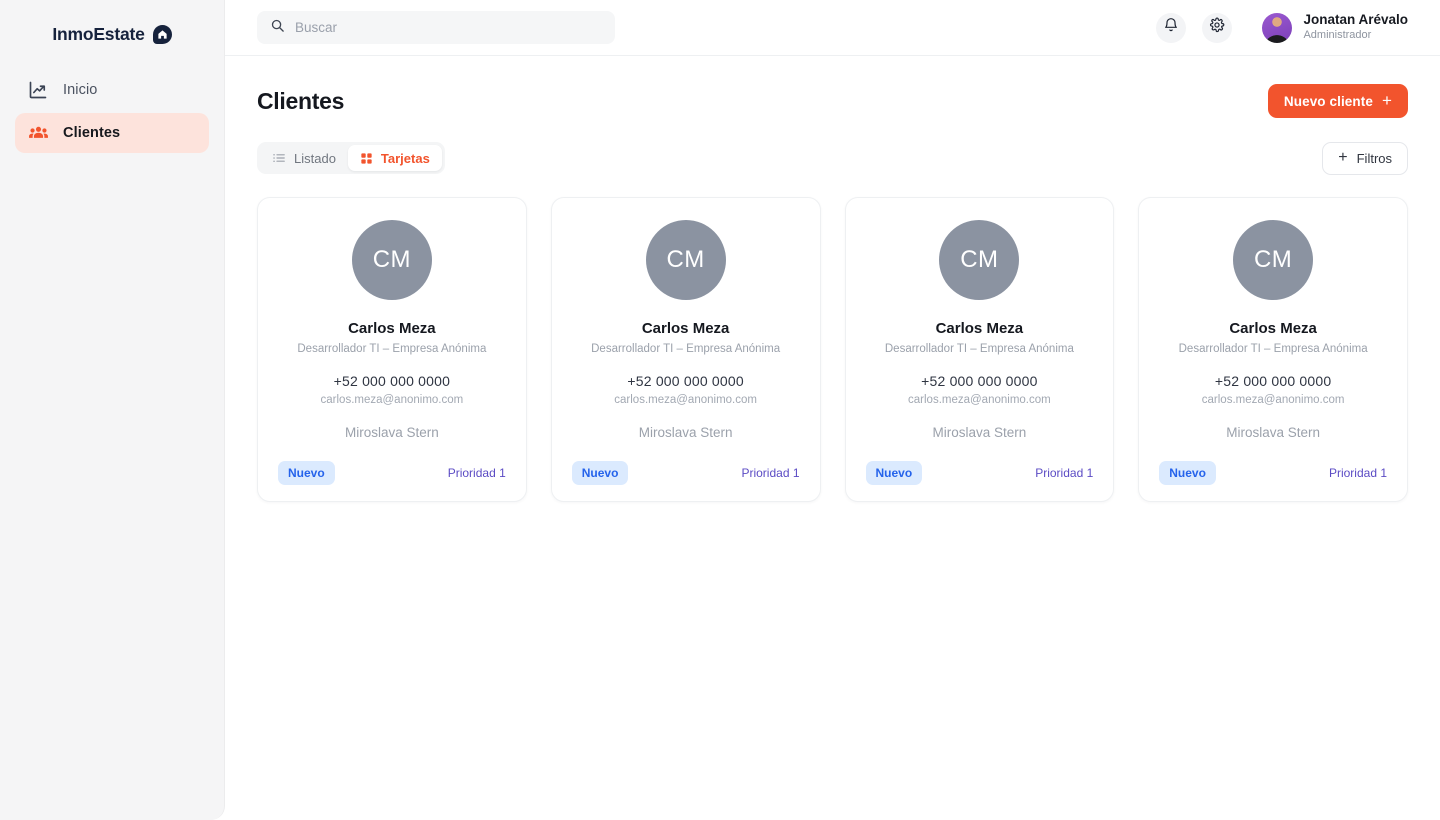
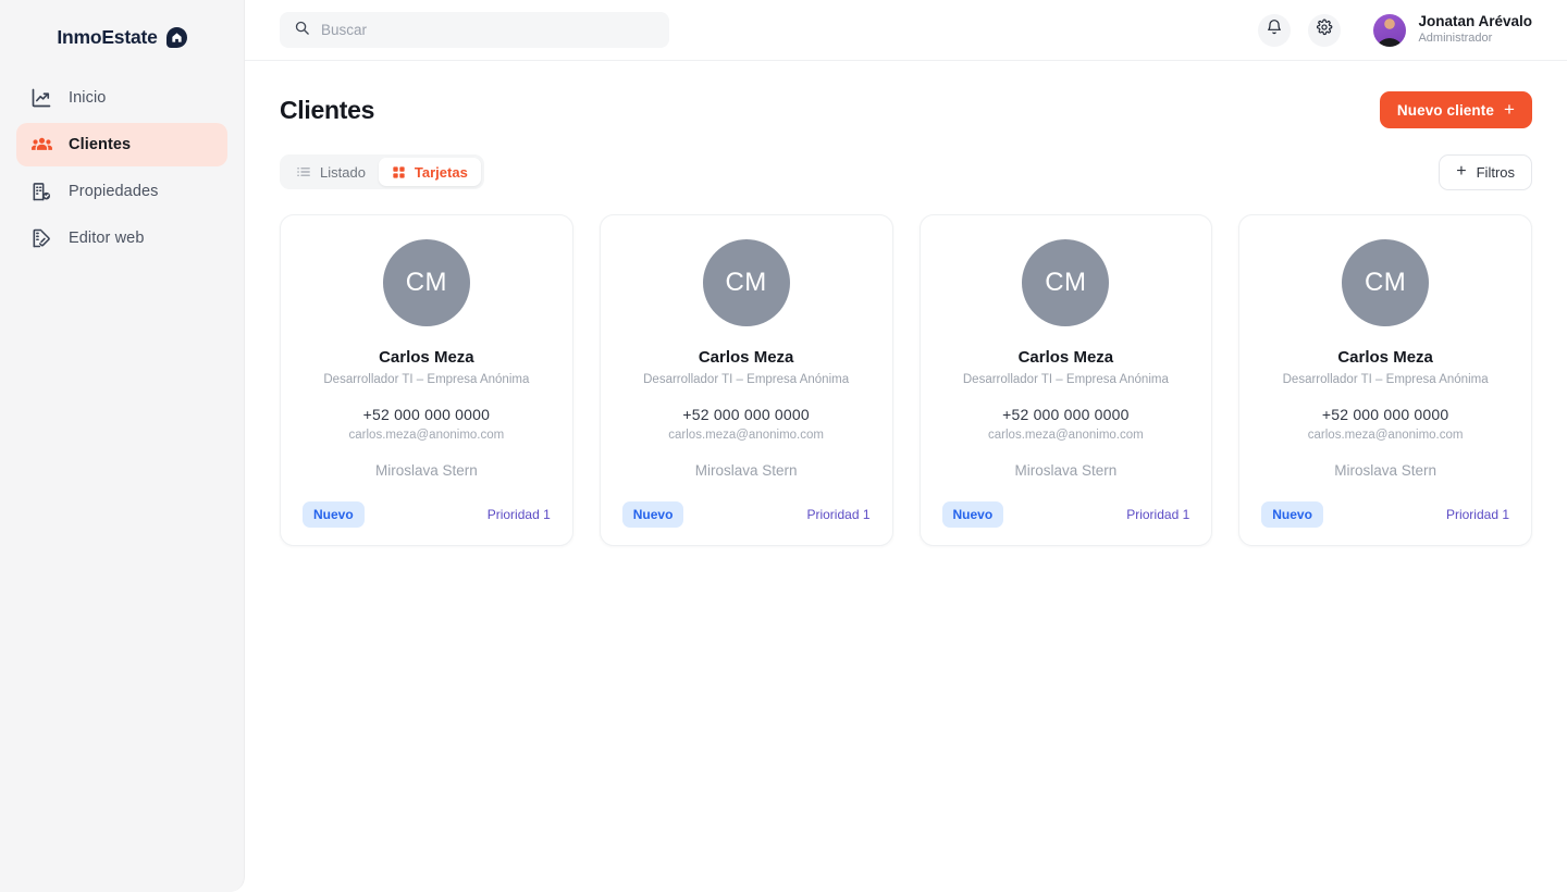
  InmoEstate
  Inicio
  Clientes
+ Propiedades
+ Editor web
  Buscar
  Jonatan Arévalo
  Administrador
  Clientes
  Nuevo cliente
  +
  Listado
  Tarjetas
  +
  Filtros
  CM
  Carlos Meza
  Desarrollador TI – Empresa Anónima
  +52 000 000 0000
  carlos.meza@anonimo.com
  Miroslava Stern
  Nuevo
  Prioridad 1
  CM
  Carlos Meza
  Desarrollador TI – Empresa Anónima
  +52 000 000 0000
  carlos.meza@anonimo.com
  Miroslava Stern
  Nuevo
  Prioridad 1
  CM
  Carlos Meza
  Desarrollador TI – Empresa Anónima
  +52 000 000 0000
  carlos.meza@anonimo.com
  Miroslava Stern
  Nuevo
  Prioridad 1
  CM
  Carlos Meza
  Desarrollador TI – Empresa Anónima
  +52 000 000 0000
  carlos.meza@anonimo.com
  Miroslava Stern
  Nuevo
  Prioridad 1
